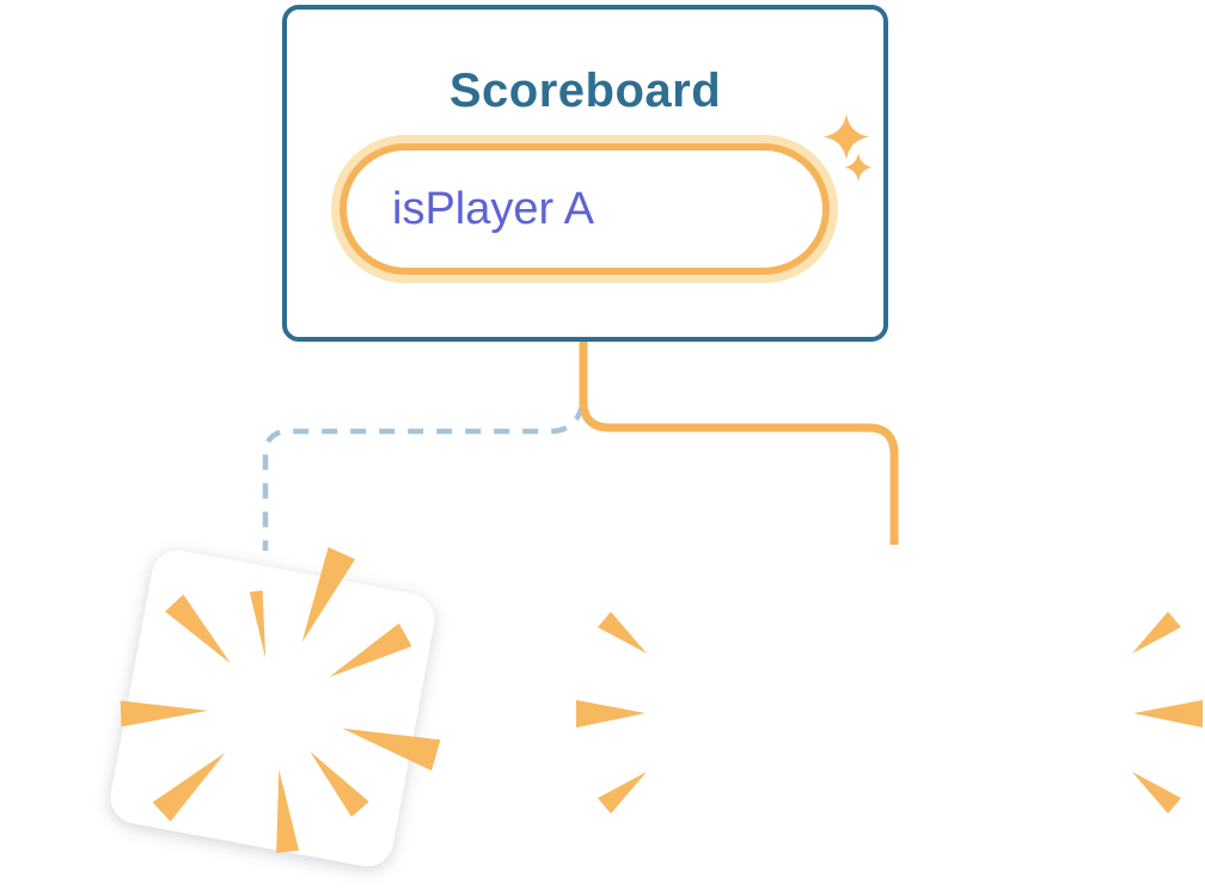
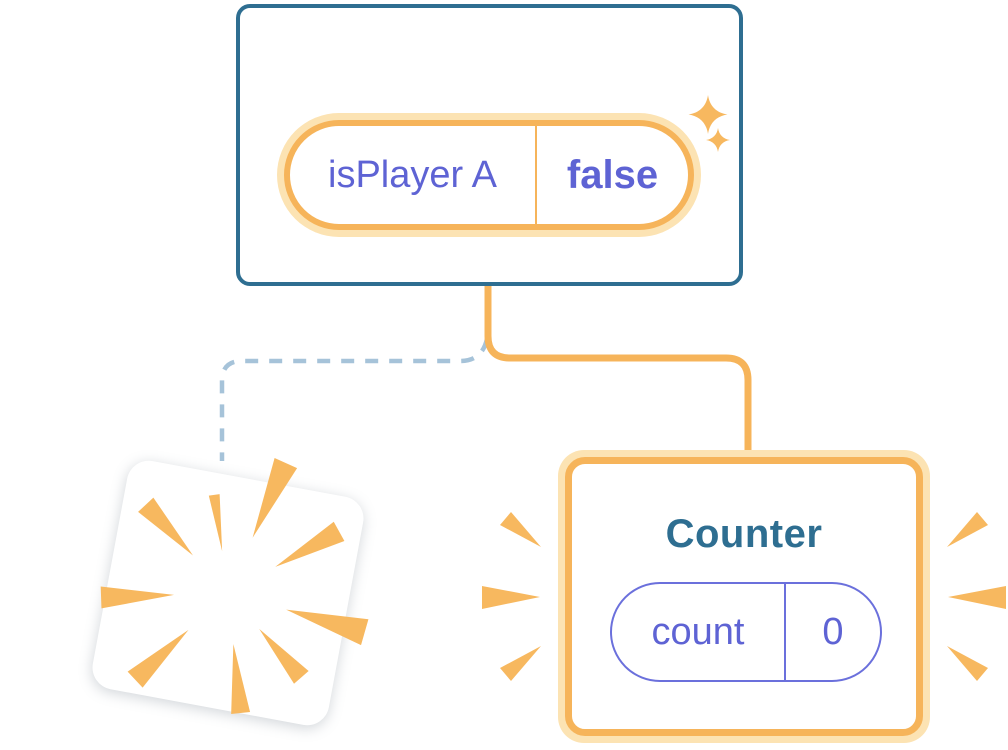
- Scoreboard
  isPlayer A
+ false
+ Counter
+ count
+ 0
